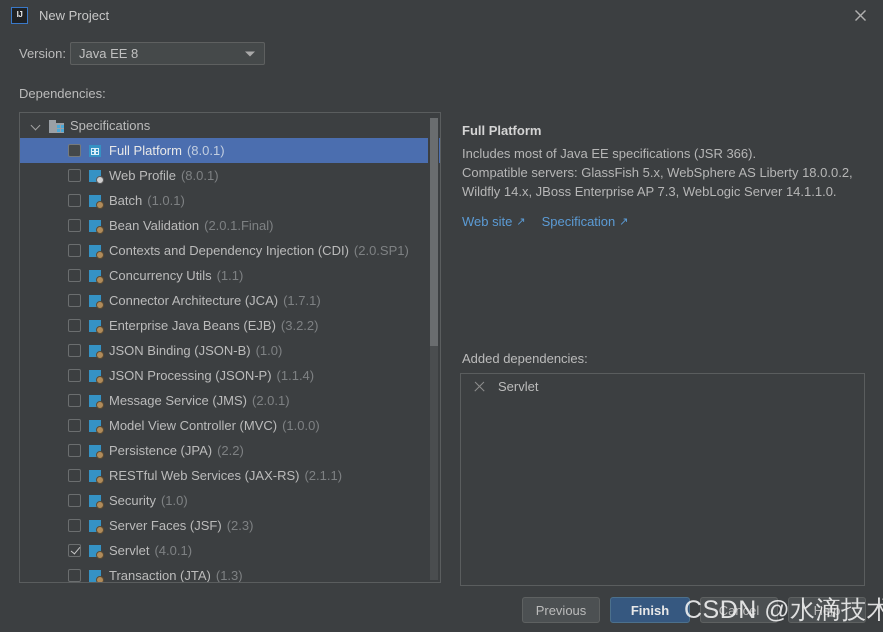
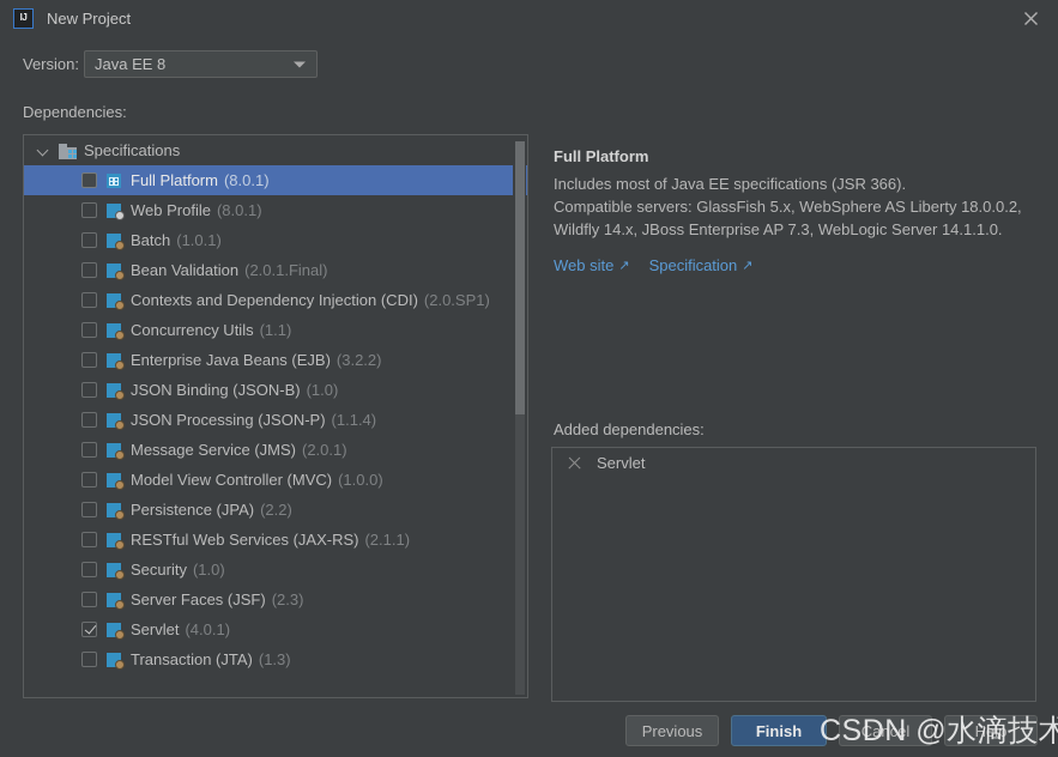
  IJ
  New Project
  Version:
  Java EE 8
  Dependencies:
  Specifications
  Full Platform
  (8.0.1)
  Web Profile
  (8.0.1)
  Batch
  (1.0.1)
  Bean Validation
  (2.0.1.Final)
  Contexts and Dependency Injection (CDI)
  (2.0.SP1)
  Concurrency Utils
  (1.1)
- Connector Architecture (JCA)
- (1.7.1)
  Enterprise Java Beans (EJB)
  (3.2.2)
  JSON Binding (JSON-B)
  (1.0)
  JSON Processing (JSON-P)
  (1.1.4)
  Message Service (JMS)
  (2.0.1)
  Model View Controller (MVC)
  (1.0.0)
  Persistence (JPA)
  (2.2)
  RESTful Web Services (JAX-RS)
  (2.1.1)
  Security
  (1.0)
  Server Faces (JSF)
  (2.3)
  Servlet
  (4.0.1)
  Transaction (JTA)
  (1.3)
  Full Platform
  Includes most of Java EE specifications (JSR 366).
  Compatible servers: GlassFish 5.x, WebSphere AS Liberty 18.0.0.2, Wildfly 14.x, JBoss Enterprise AP 7.3, WebLogic Server 14.1.1.0.
  Web site
  ↗
  Specification
  ↗
  Added dependencies:
  Servlet
  Previous
  Finish
  Cancel
  Help
  CSDN @水滴技术
